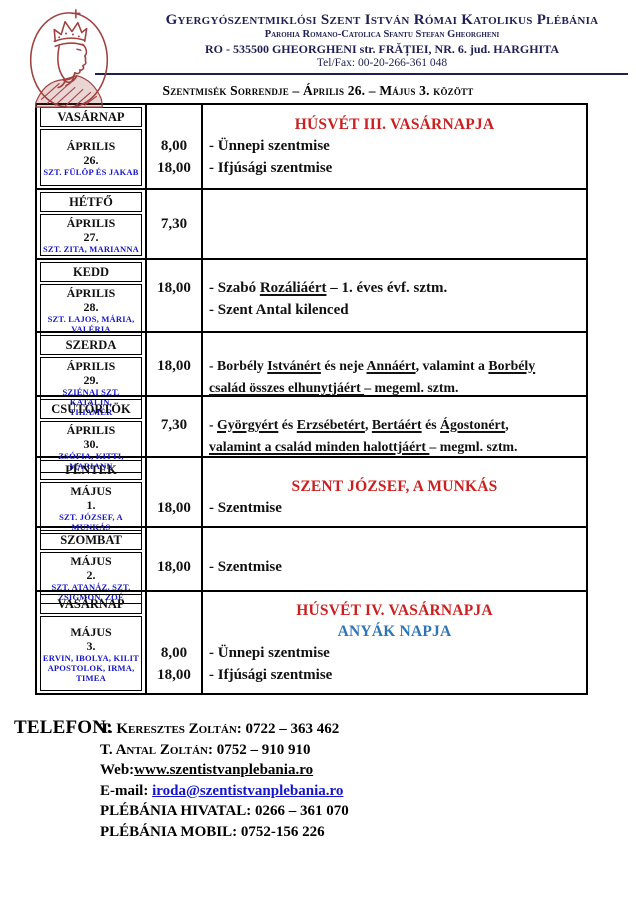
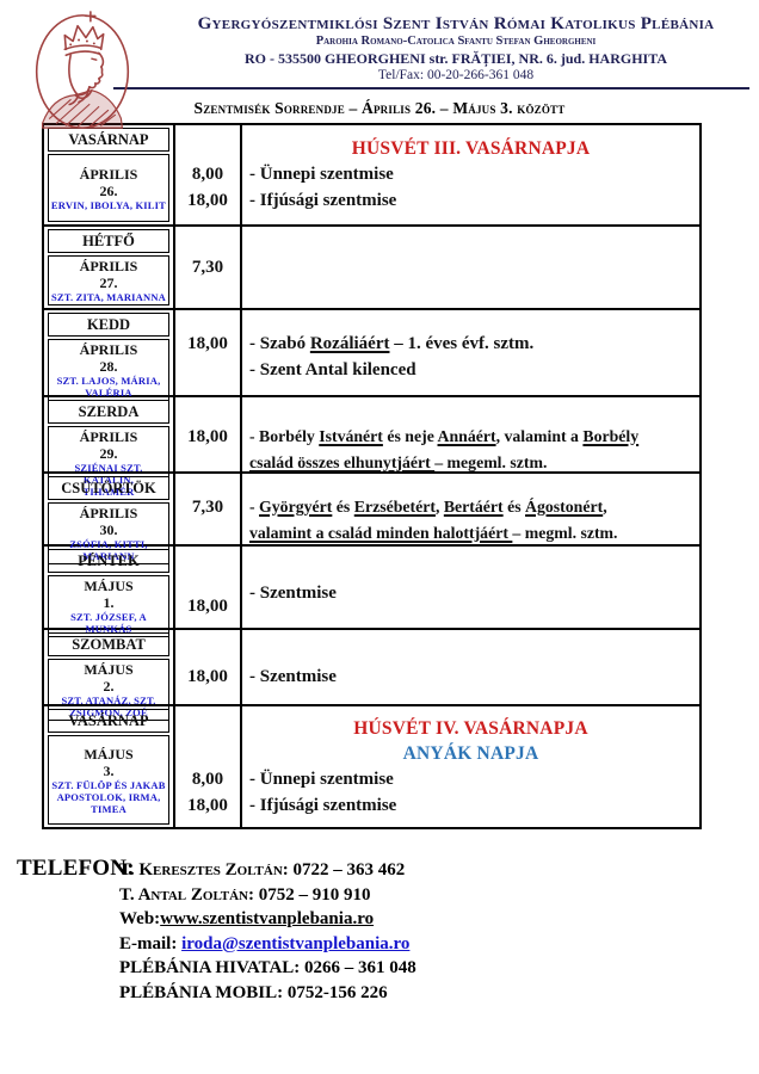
  Gyergyószentmiklósi Szent István Római Katolikus Plébánia
  Parohia Romano-Catolica Sfantu Stefan Gheorgheni
  RO - 535500 GHEORGHENI str. FRĂȚIEI, NR. 6. jud. HARGHITA
  Tel/Fax: 00-20-266-361 048
  Szentmisék Sorrendje – Április 26. – Május 3. között
  VASÁRNAP
  ÁPRILIS
  26.
- SZT. FÜLÖP ÉS JAKAB
+ ERVIN, IBOLYA, KILIT
  8,00
  18,00
  HÚSVÉT III. VASÁRNAPJA
  - Ünnepi szentmise
  - Ifjúsági szentmise
  HÉTFŐ
  ÁPRILIS
  27.
  SZT. ZITA, MARIANNA
  7,30
  KEDD
  ÁPRILIS
  28.
  SZT. LAJOS, MÁRIA,
  VALÉRIA
  18,00
  - Szabó Rozáliáért – 1. éves évf. sztm.
  - Szent Antal kilenced
  SZERDA
  ÁPRILIS
  29.
  SZIÉNAI SZT. KATALIN,
  TIHAMÉR
  18,00
  - Borbély Istvánért és neje Annáért, valamint a Borbély
  család összes elhunytjáért – megeml. sztm.
  CSÜTÖRTÖK
  ÁPRILIS
  30.
  ZSÓFIA, KITTI, MARIANN
  7,30
  - Györgyért és Erzsébetért, Bertáért és Ágostonért,
  valamint a család minden halottjáért – megml. sztm.
  PÉNTEK
  MÁJUS
  1.
  SZT. JÓZSEF, A MUNKÁS
  18,00
- SZENT JÓZSEF, A MUNKÁS
  - Szentmise
  SZOMBAT
  MÁJUS
  2.
  SZT. ATANÁZ, SZT.
  ZSIGMON, ZOÉ
  18,00
  - Szentmise
  VASÁRNAP
  MÁJUS
  3.
- ERVIN, IBOLYA, KILIT
+ SZT. FÜLÖP ÉS JAKAB
  APOSTOLOK, IRMA,
  TIMEA
  8,00
  18,00
  HÚSVÉT IV. VASÁRNAPJA
  ANYÁK NAPJA
  - Ünnepi szentmise
  - Ifjúsági szentmise
  TELEFON:
  T. Keresztes Zoltán: 0722 – 363 462
  T. Antal Zoltán: 0752 – 910 910
  Web:www.szentistvanplebania.ro
  E-mail: iroda@szentistvanplebania.ro
- PLÉBÁNIA HIVATAL: 0266 – 361 070
+ PLÉBÁNIA HIVATAL: 0266 – 361 048
  PLÉBÁNIA MOBIL: 0752-156 226
